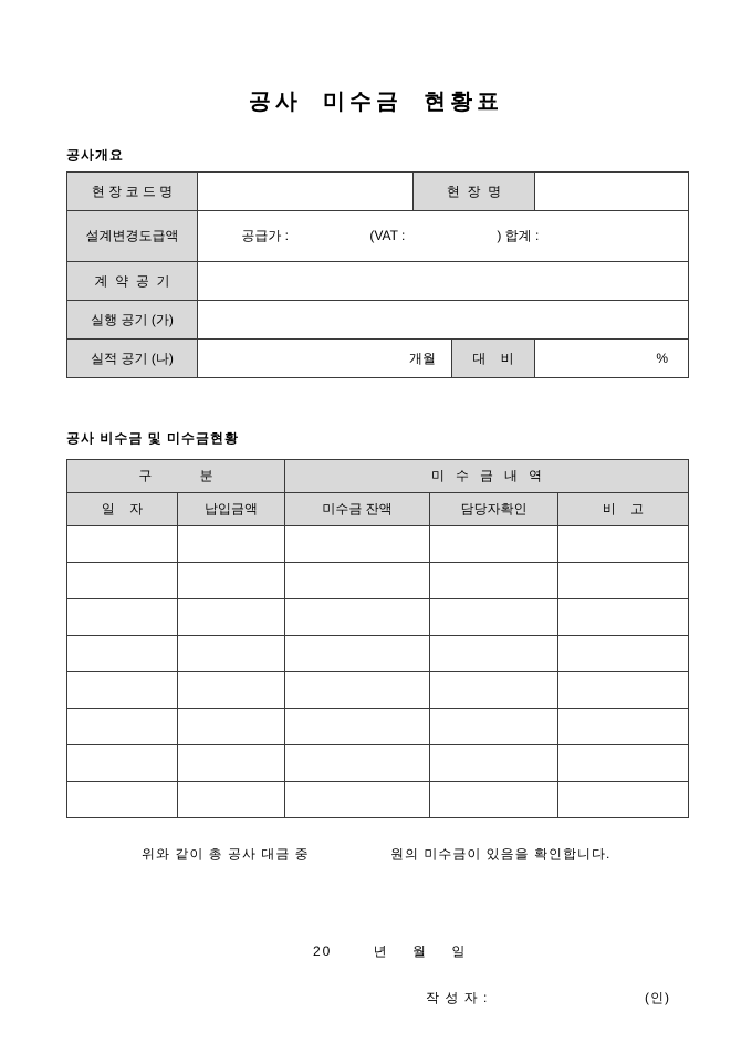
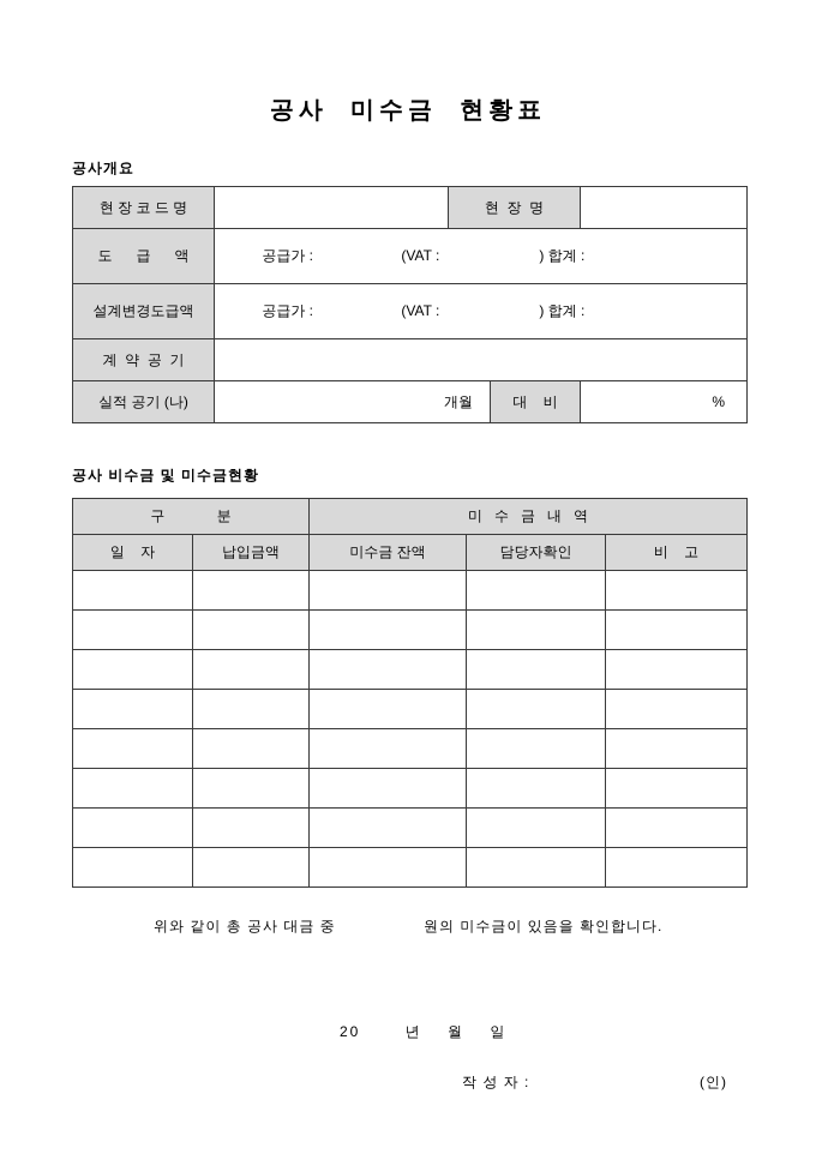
  공사 미수금 현황표
  공사개요
  현 장 코 드 명		현 장 명
+ 도 급 액	공급가 : (VAT : ) 합계 :
  설계변경도급액	공급가 : (VAT : ) 합계 :
  계 약 공 기
- 실행 공기 (가)
  실적 공기 (나)	개월	대 비	%
  공사 비수금 및 미수금현황
  구 분	미 수 금 내 역
  일 자	납입금액	미수금 잔액	담당자확인	비 고
  위와 같이 총 공사 대금 중
  원의 미수금이 있음을 확인합니다.
  20 년 월 일
  작 성 자 :
  (인)
